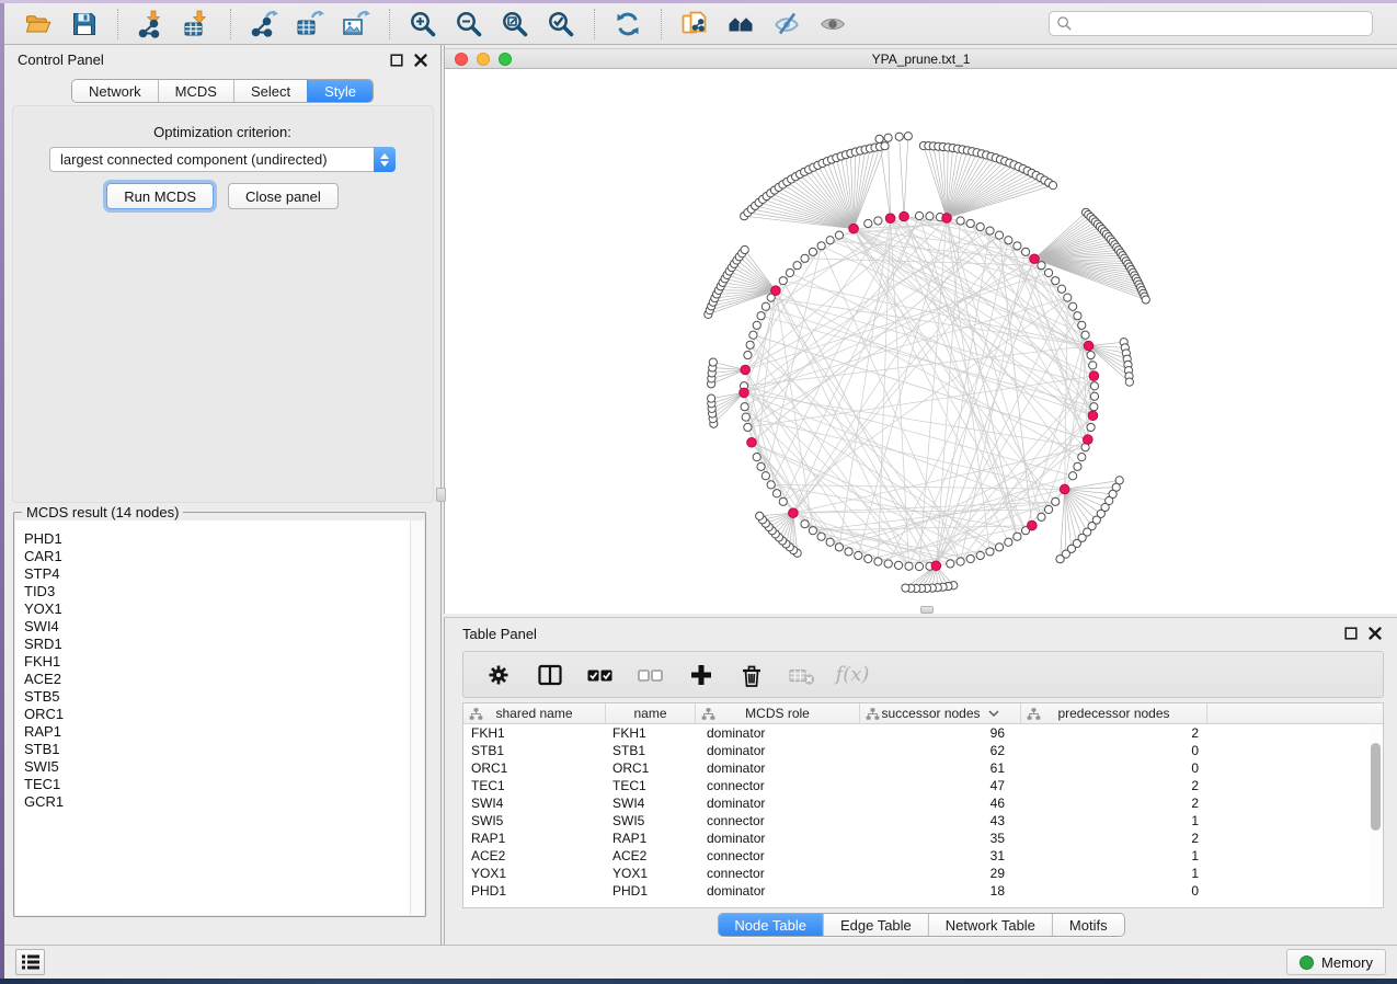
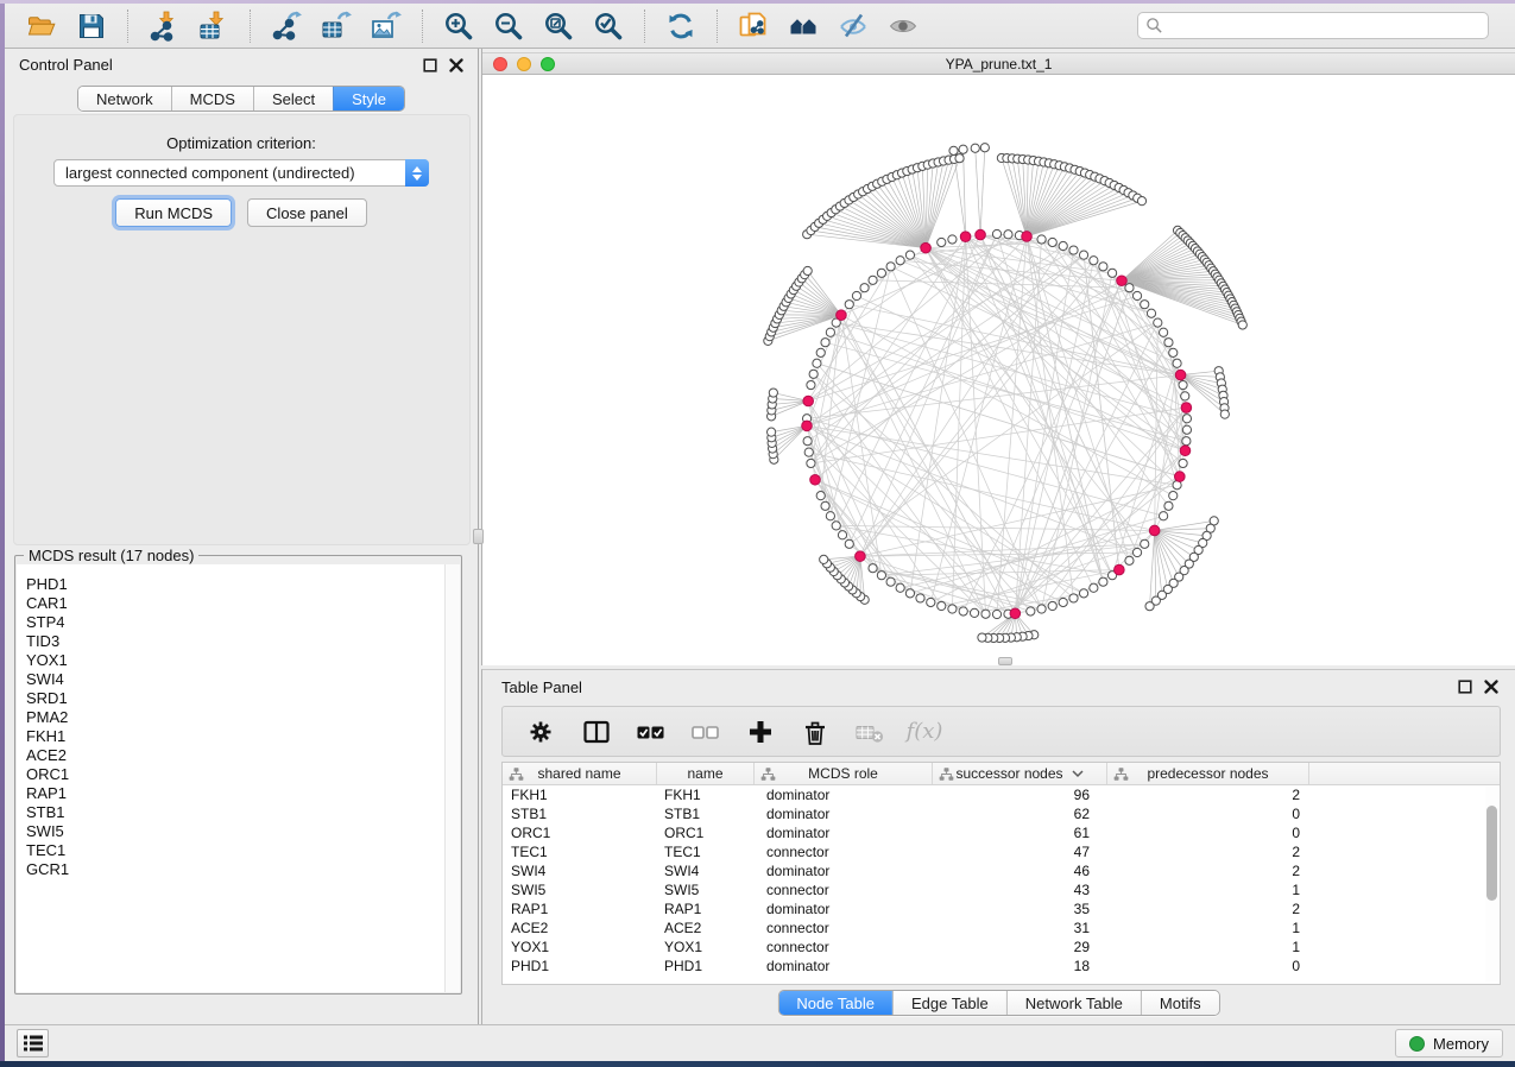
  Control Panel
  Network
  MCDS
  Select
  Style
  Optimization criterion:
  largest connected component (undirected)
  Run MCDS
  Close panel
- MCDS result (14 nodes)
+ MCDS result (17 nodes)
  PHD1
  CAR1
  STP4
  TID3
  YOX1
  SWI4
  SRD1
+ PMA2
  FKH1
  ACE2
- STB5
  ORC1
  RAP1
  STB1
  SWI5
  TEC1
  GCR1
  YPA_prune.txt_1
  Table Panel
  f(x)
  shared name
  name
  MCDS role
  successor nodes
  predecessor nodes
  FKH1
  FKH1
  dominator
  96
  2
  STB1
  STB1
  dominator
  62
  0
  ORC1
  ORC1
  dominator
  61
  0
  TEC1
  TEC1
  connector
  47
  2
  SWI4
  SWI4
  dominator
  46
  2
  SWI5
  SWI5
  connector
  43
  1
  RAP1
  RAP1
  dominator
  35
  2
  ACE2
  ACE2
  connector
  31
  1
  YOX1
  YOX1
  connector
  29
  1
  PHD1
  PHD1
  dominator
  18
  0
  Node Table
  Edge Table
  Network Table
  Motifs
  Memory
